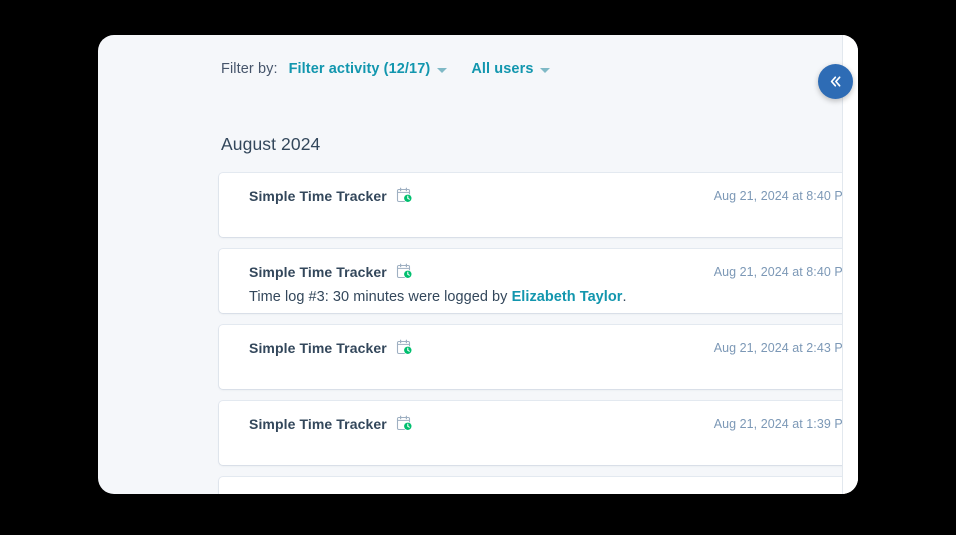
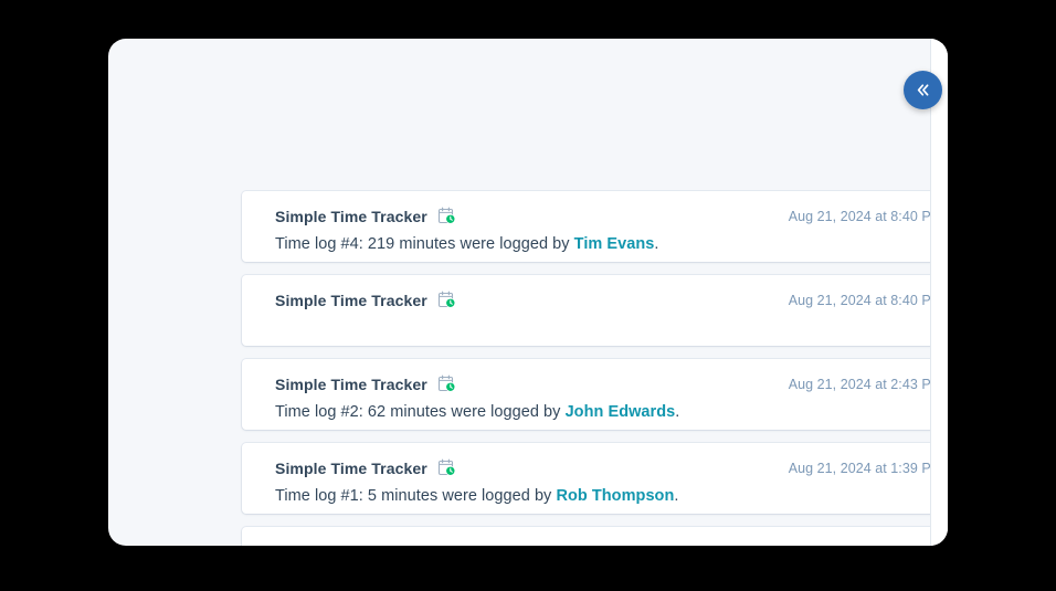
- Filter by:
- Filter activity (12/17)
- All users
- August 2024
  Simple Time Tracker
  Aug 21, 2024 at 8:40 P
+ Time log #4: 219 minutes were logged by Tim Evans.
  Simple Time Tracker
  Aug 21, 2024 at 8:40 P
- Time log #3: 30 minutes were logged by Elizabeth Taylor.
  Simple Time Tracker
  Aug 21, 2024 at 2:43 P
+ Time log #2: 62 minutes were logged by John Edwards.
  Simple Time Tracker
  Aug 21, 2024 at 1:39 P
+ Time log #1: 5 minutes were logged by Rob Thompson.
